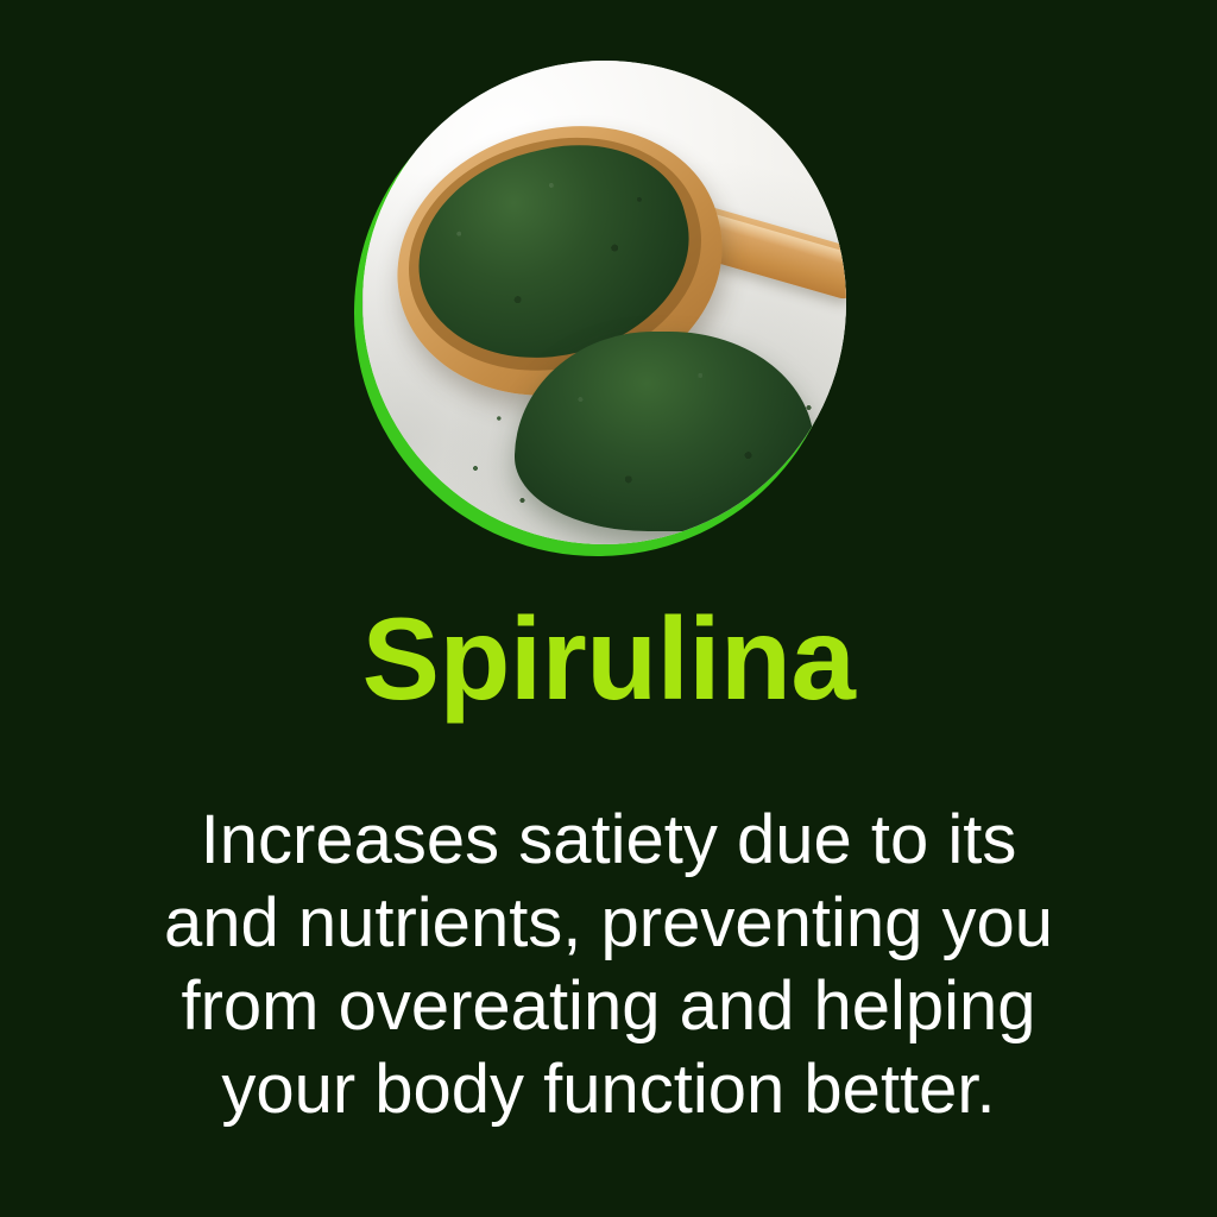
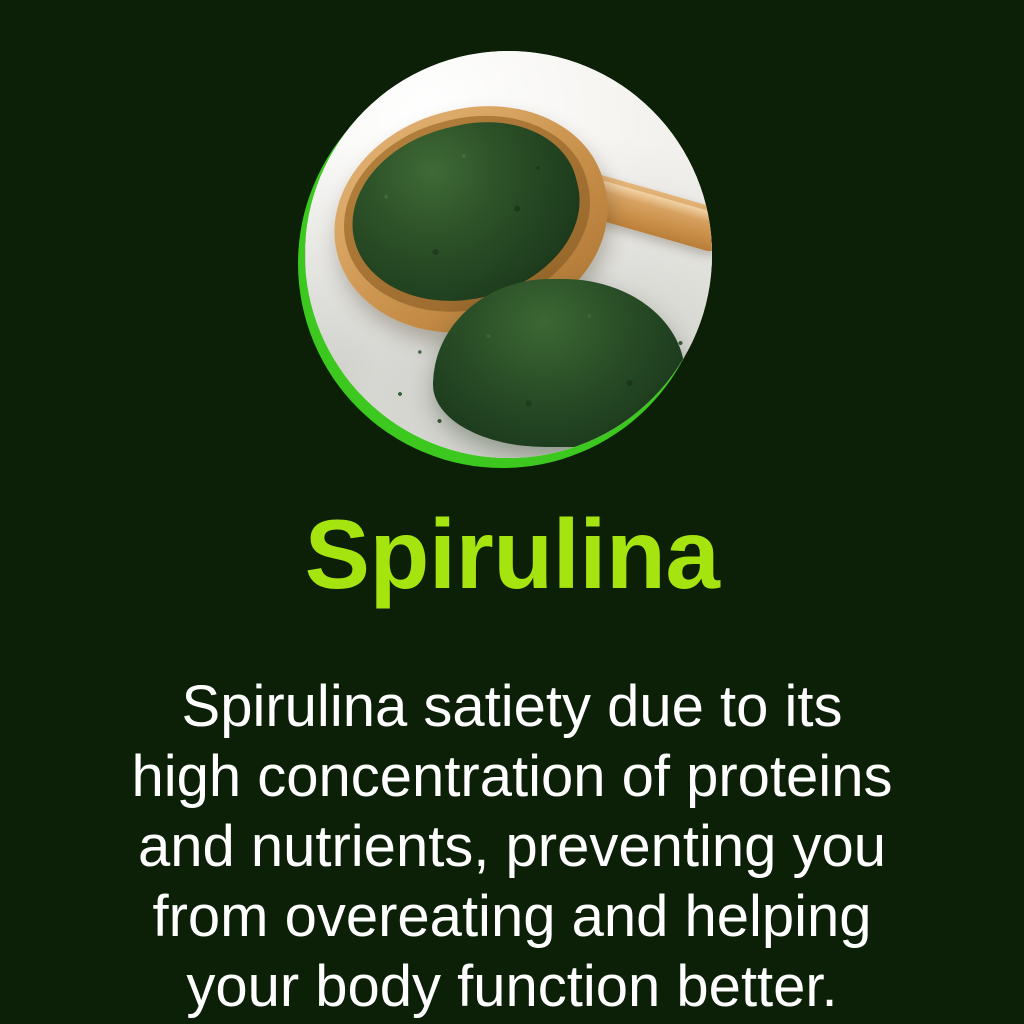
  Spirulina
- Increases satiety due to its
+ Spirulina satiety due to its
+ high concentration of proteins
  and nutrients, preventing you
  from overeating and helping
  your body function better.
